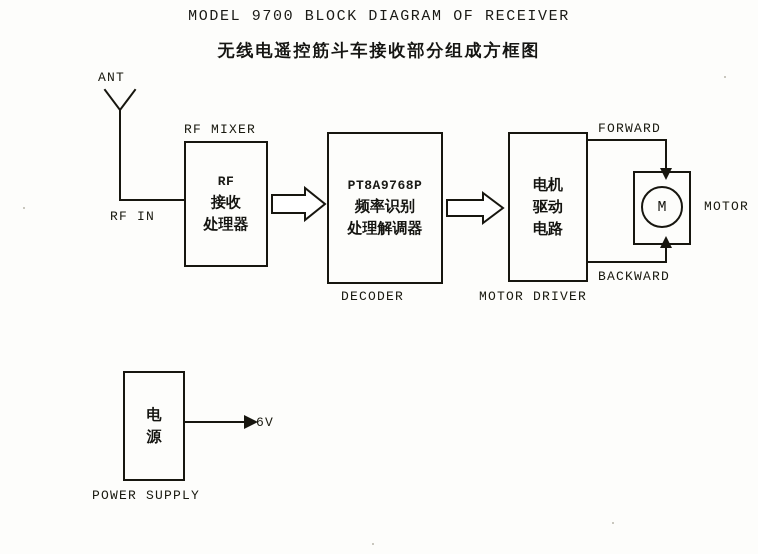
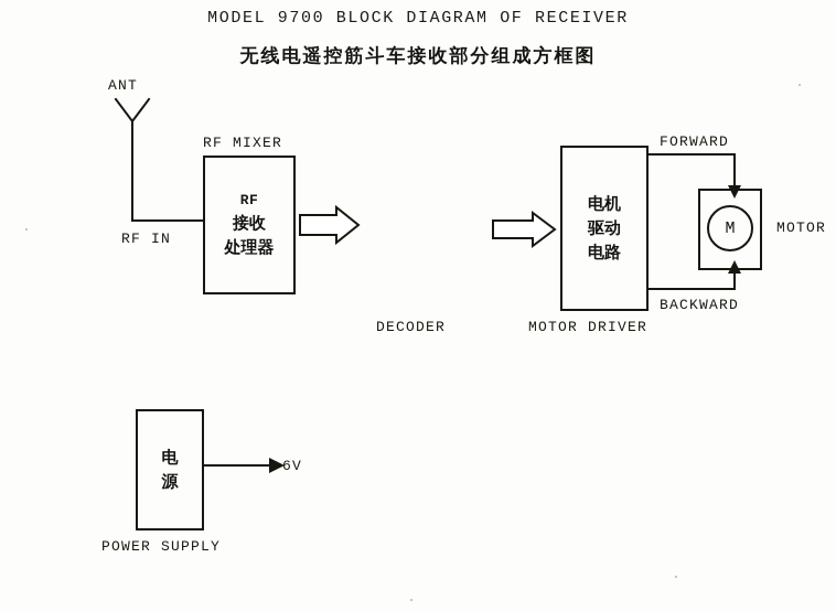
  MODEL 9700 BLOCK DIAGRAM OF RECEIVER
  无线电遥控筋斗车接收部分组成方框图
  ANT
  RF IN
  RF MIXER
  RF
  接收
  处理器
- PT8A9768P
- 频率识别
- 处理解调器
  DECODER
  电机
  驱动
  电路
  MOTOR DRIVER
  FORWARD
  BACKWARD
  M
  MOTOR
  电
  源
  POWER SUPPLY
  6V
